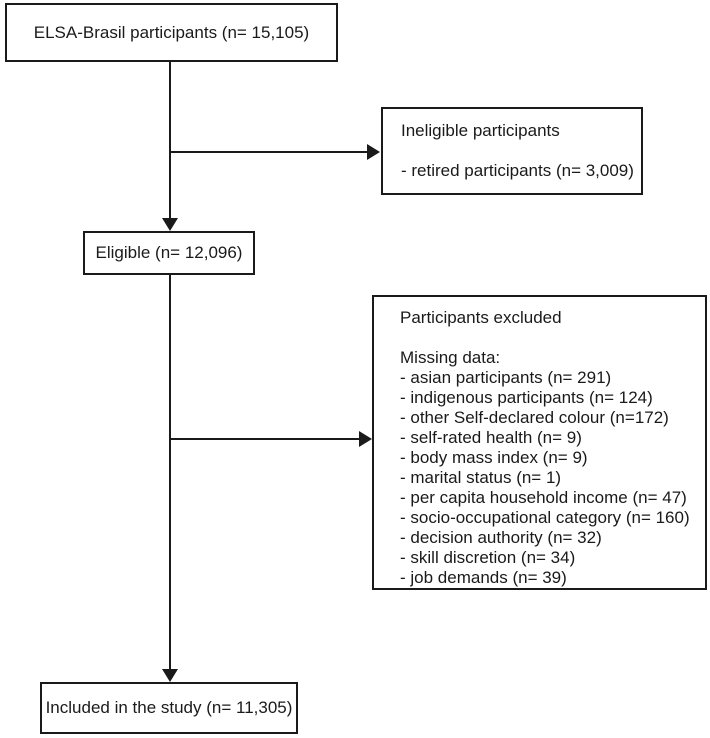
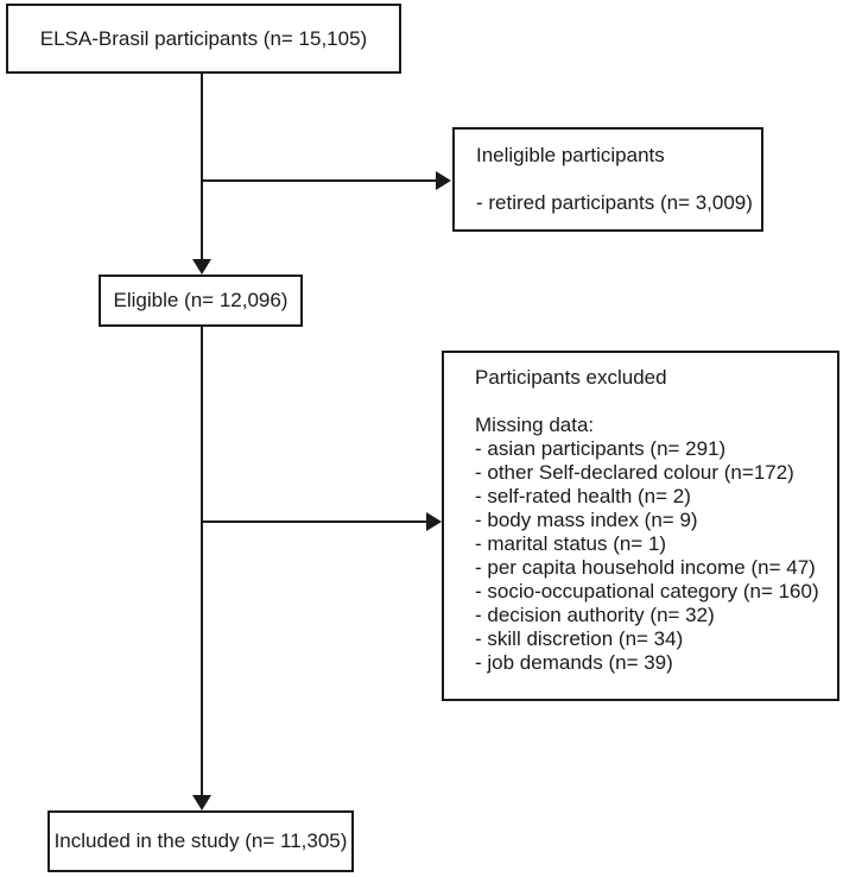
  ELSA-Brasil participants (n= 15,105)
  Ineligible participants
  - retired participants (n= 3,009)
  Eligible (n= 12,096)
  Participants excluded
  Missing data:
  - asian participants (n= 291)
- - indigenous participants (n= 124)
  - other Self-declared colour (n=172)
- - self-rated health (n= 9)
+ - self-rated health (n= 2)
  - body mass index (n= 9)
  - marital status (n= 1)
  - per capita household income (n= 47)
  - socio-occupational category (n= 160)
  - decision authority (n= 32)
  - skill discretion (n= 34)
  - job demands (n= 39)
  Included in the study (n= 11,305)
